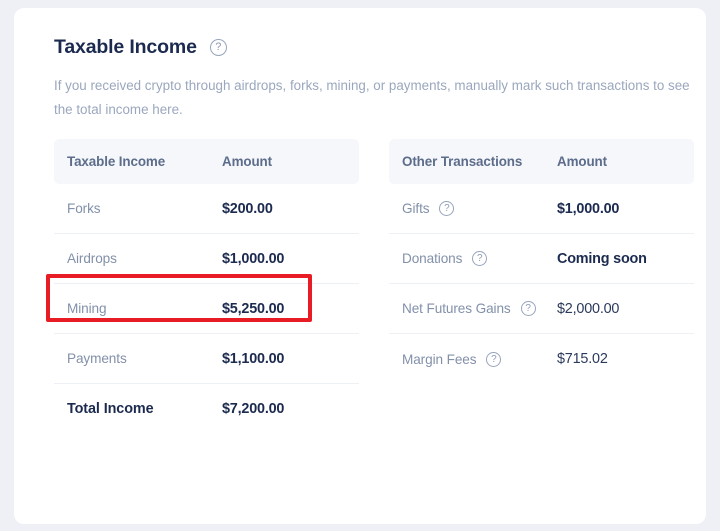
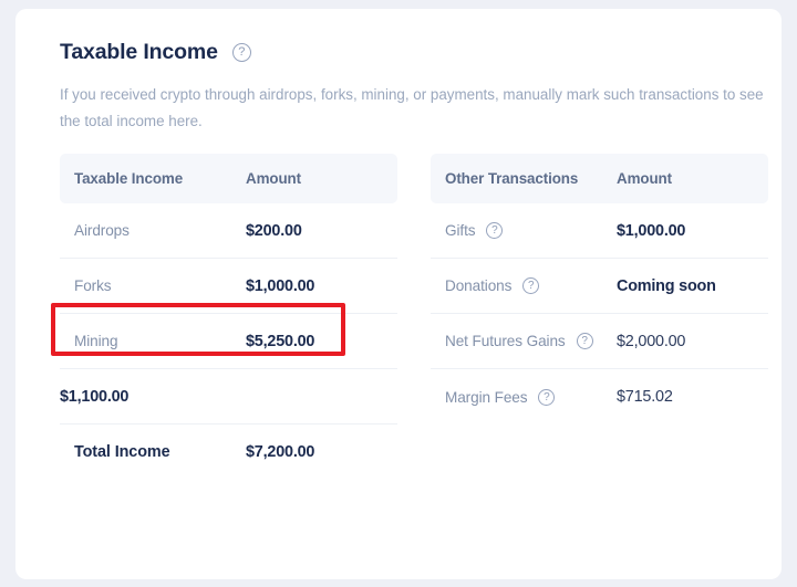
  Taxable Income
  ?
  If you received crypto through airdrops, forks, mining, or payments, manually mark such transactions to see the total income here.
  Taxable Income
  Amount
- Forks
+ Airdrops
  $200.00
- Airdrops
+ Forks
  $1,000.00
  Mining
  $5,250.00
- Payments
  $1,100.00
  Total Income
  $7,200.00
  Other Transactions
  Amount
  Gifts
  ?
  $1,000.00
  Donations
  ?
  Coming soon
  Net Futures Gains
  ?
  $2,000.00
  Margin Fees
  ?
  $715.02
